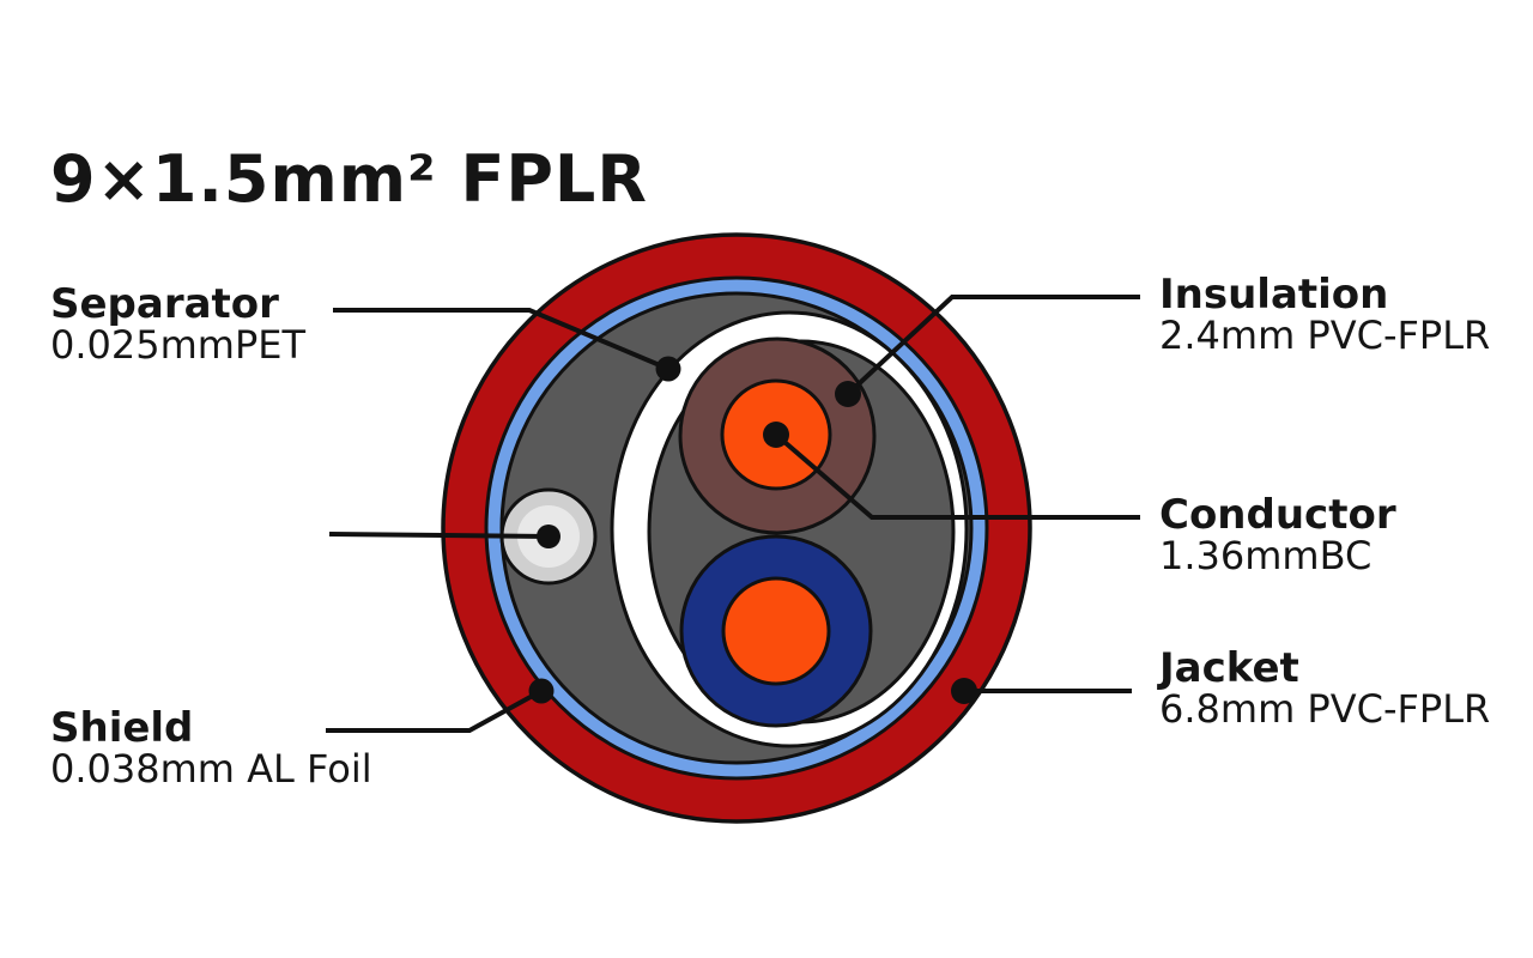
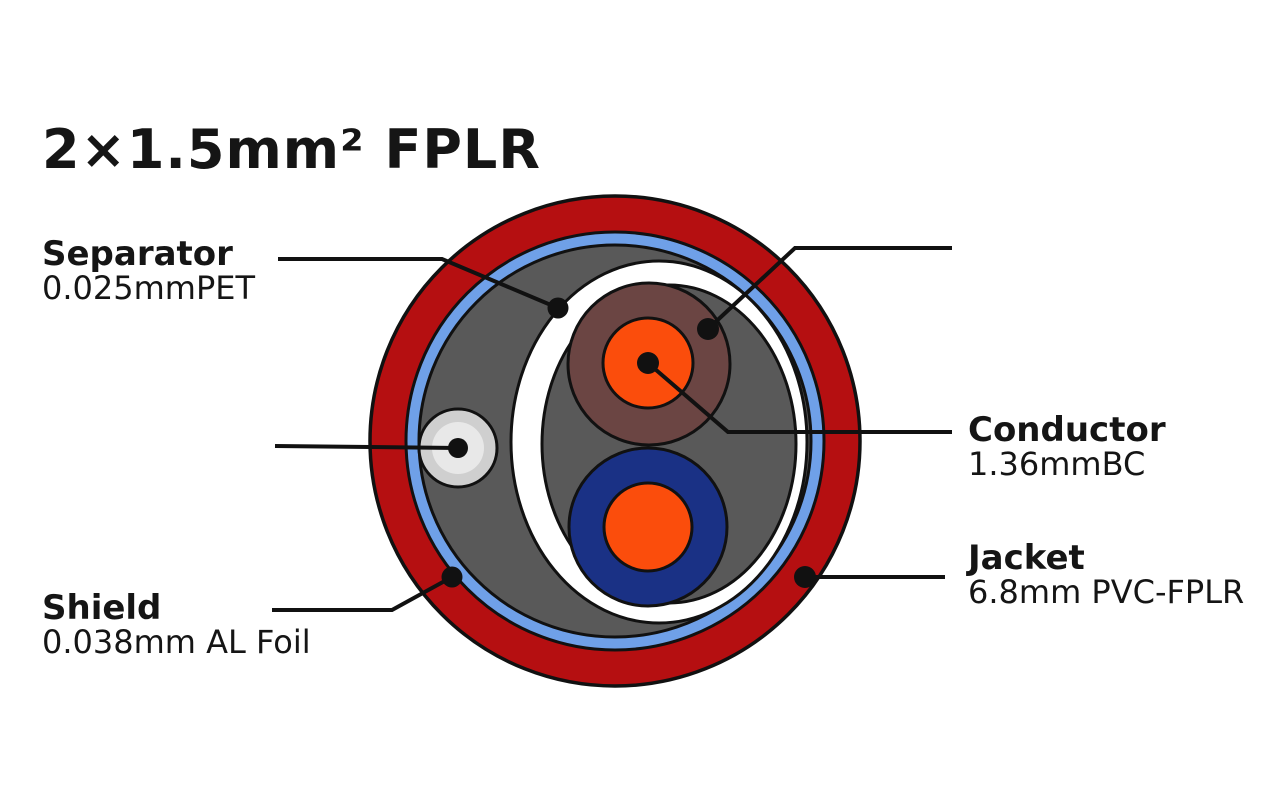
- 9×1.5mm² FPLR
+ 2×1.5mm² FPLR
  Separator
  0.025mmPET
  Shield
  0.038mm AL Foil
- Insulation
- 2.4mm PVC-FPLR
  Conductor
  1.36mmBC
  Jacket
  6.8mm PVC-FPLR
